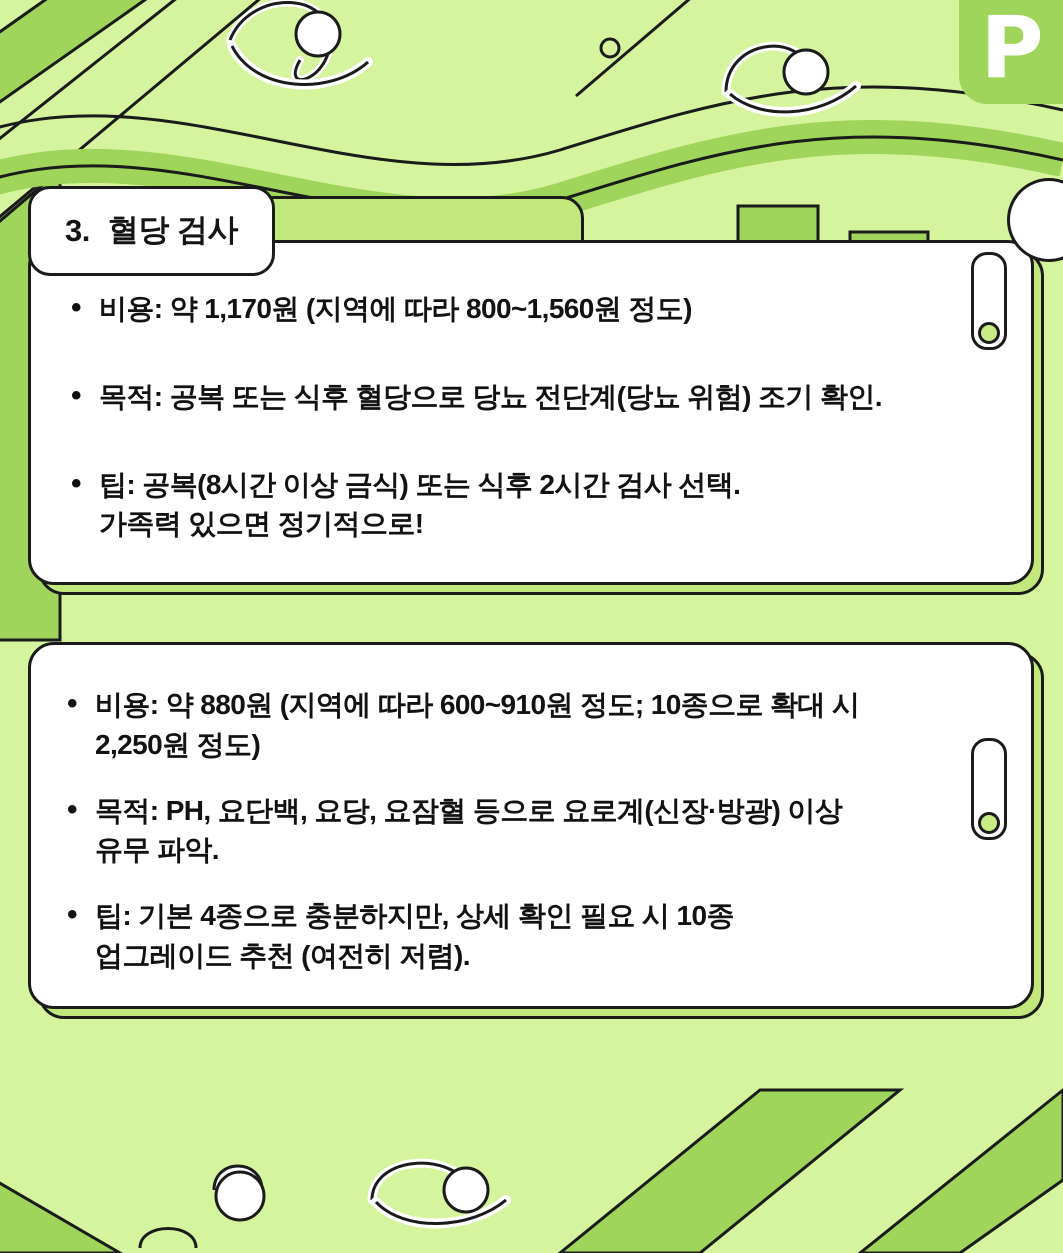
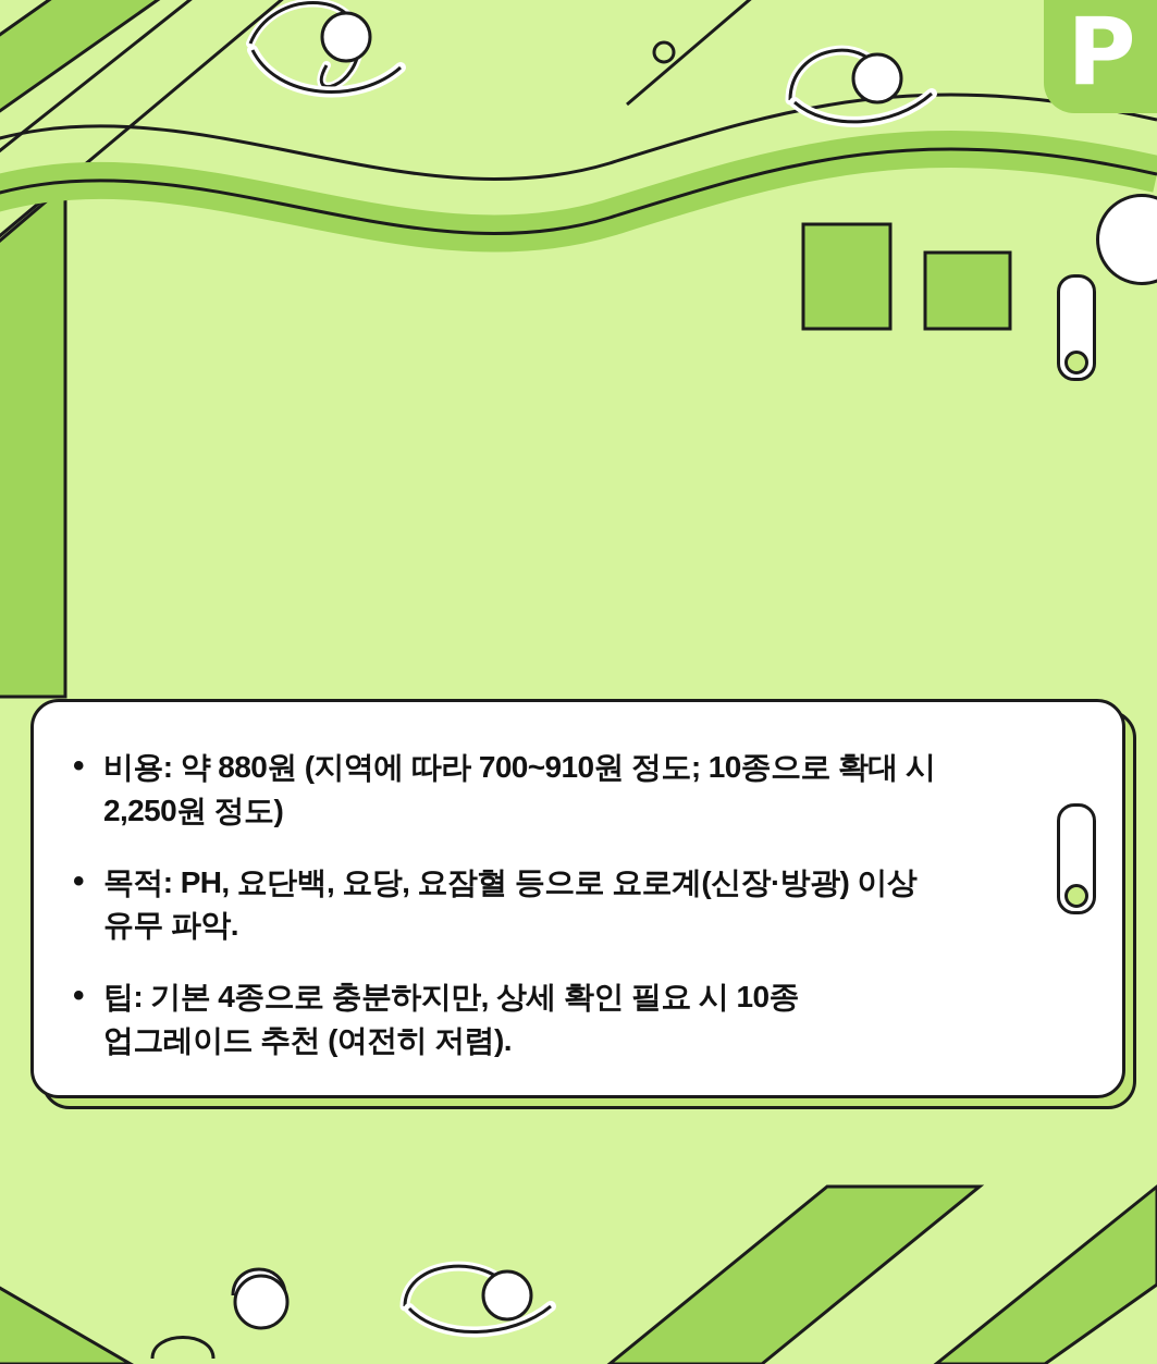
  P
- 3.
- 혈당 검사
- 비용: 약 1,170원 (지역에 따라 800~1,560원 정도)
- 목적: 공복 또는 식후 혈당으로 당뇨 전단계(당뇨 위험) 조기 확인.
- 팁: 공복(8시간 이상 금식) 또는 식후 2시간 검사 선택.
- 가족력 있으면 정기적으로!
- 비용: 약 880원 (지역에 따라 600~910원 정도; 10종으로 확대 시
+ 비용: 약 880원 (지역에 따라 700~910원 정도; 10종으로 확대 시
  2,250원 정도)
  목적: PH, 요단백, 요당, 요잠혈 등으로 요로계(신장·방광) 이상
  유무 파악.
  팁: 기본 4종으로 충분하지만, 상세 확인 필요 시 10종
  업그레이드 추천 (여전히 저렴).
